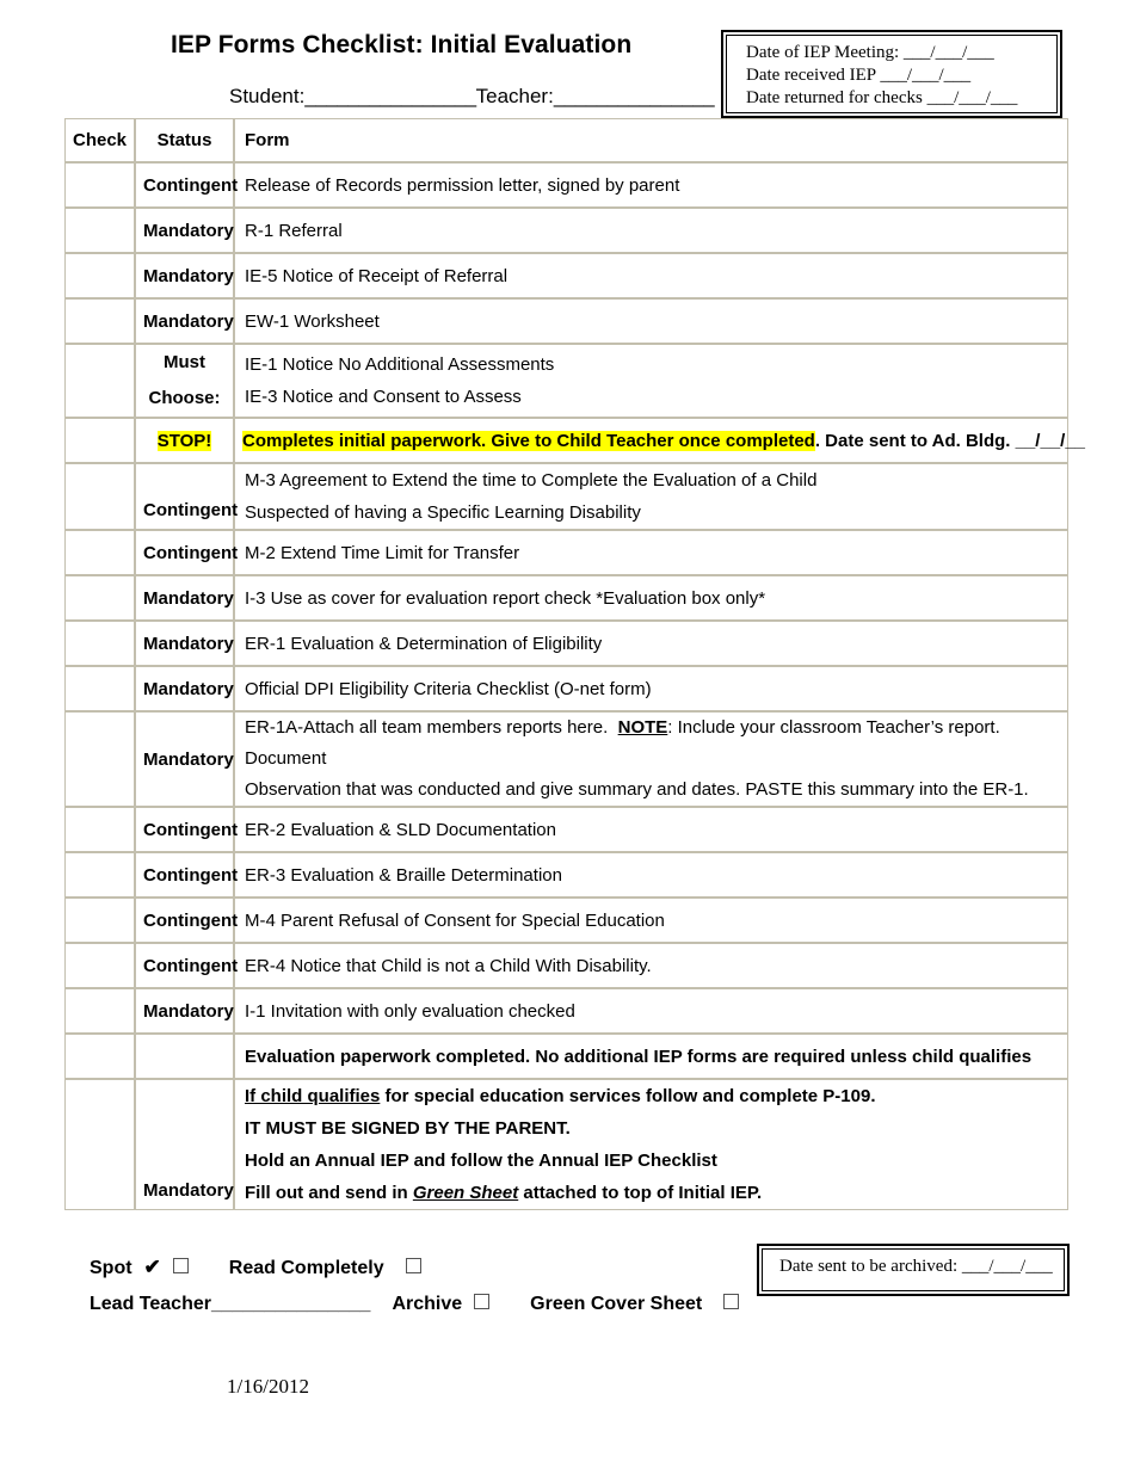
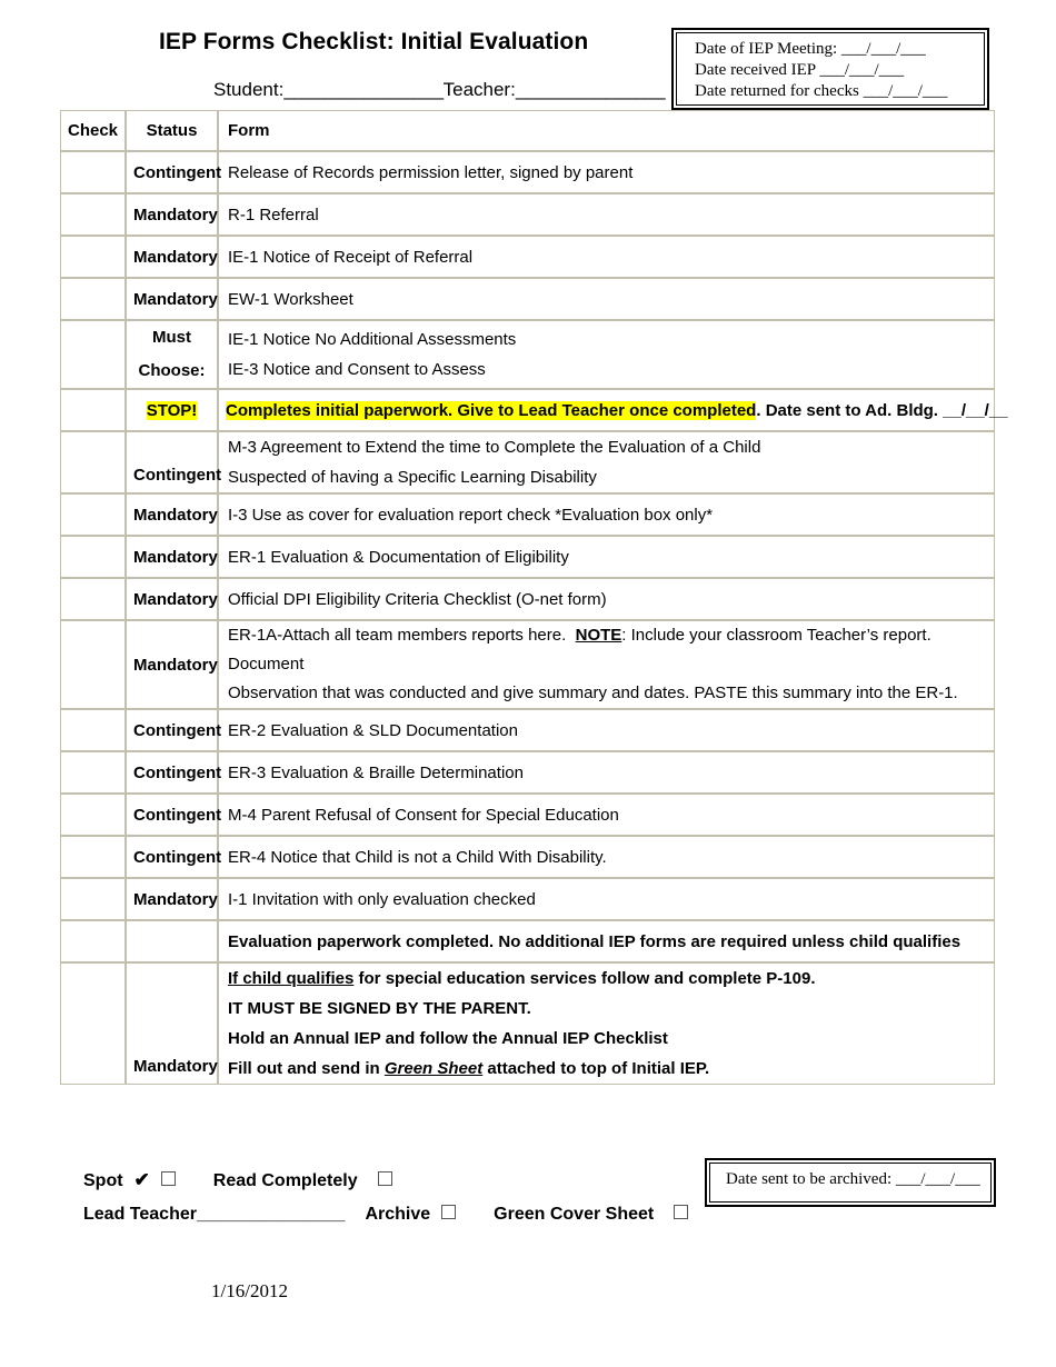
  IEP Forms Checklist: Initial Evaluation
  Student:________________Teacher:_______________
  Date of IEP Meeting: ___/___/___
  Date received IEP ___/___/___
  Date returned for checks ___/___/___
  Check	Status	Form
  	Contingent	Release of Records permission letter, signed by parent
  	Mandatory	R-1 Referral
- 	Mandatory	IE-5 Notice of Receipt of Referral
+ 	Mandatory	IE-1 Notice of Receipt of Referral
  	Mandatory	EW-1 Worksheet
  	Must Choose:	IE-1 Notice No Additional Assessments IE-3 Notice and Consent to Assess
- 	STOP!	Completes initial paperwork. Give to Child Teacher once completed. Date sent to Ad. Bldg. __/__/__
+ 	STOP!	Completes initial paperwork. Give to Lead Teacher once completed. Date sent to Ad. Bldg. __/__/__
  	Contingent	M-3 Agreement to Extend the time to Complete the Evaluation of a Child Suspected of having a Specific Learning Disability
- 	Contingent	M-2 Extend Time Limit for Transfer
  	Mandatory	I-3 Use as cover for evaluation report check *Evaluation box only*
- 	Mandatory	ER-1 Evaluation & Determination of Eligibility
+ 	Mandatory	ER-1 Evaluation & Documentation of Eligibility
  	Mandatory	Official DPI Eligibility Criteria Checklist (O-net form)
  	Mandatory	ER-1A-Attach all team members reports here. NOTE: Include your classroom Teacher’s report. Document Observation that was conducted and give summary and dates. PASTE this summary into the ER-1.
  	Contingent	ER-2 Evaluation & SLD Documentation
  	Contingent	ER-3 Evaluation & Braille Determination
  	Contingent	M-4 Parent Refusal of Consent for Special Education
  	Contingent	ER-4 Notice that Child is not a Child With Disability.
  	Mandatory	I-1 Invitation with only evaluation checked
  		Evaluation paperwork completed. No additional IEP forms are required unless child qualifies
  	Mandatory	If child qualifies for special education services follow and complete P-109. IT MUST BE SIGNED BY THE PARENT. Hold an Annual IEP and follow the Annual IEP Checklist Fill out and send in Green Sheet attached to top of Initial IEP.
  Spot ✔ Read Completely
  Lead Teacher_______________ Archive Green Cover Sheet
  Date sent to be archived: ___/___/___
  1/16/2012
